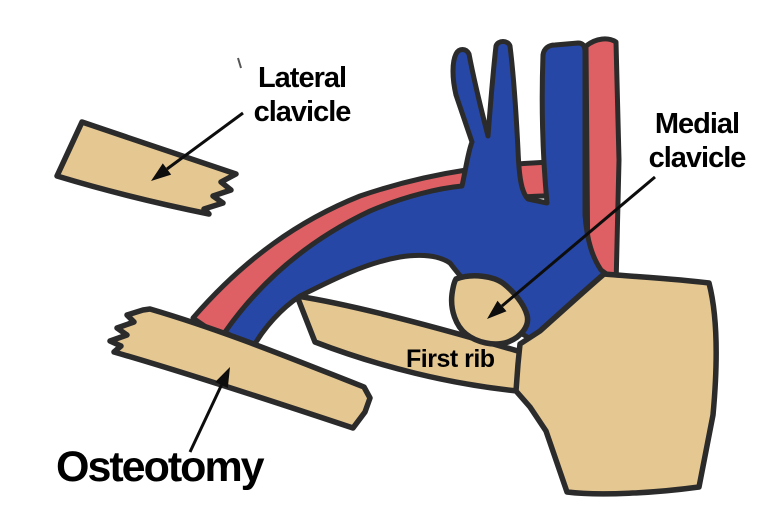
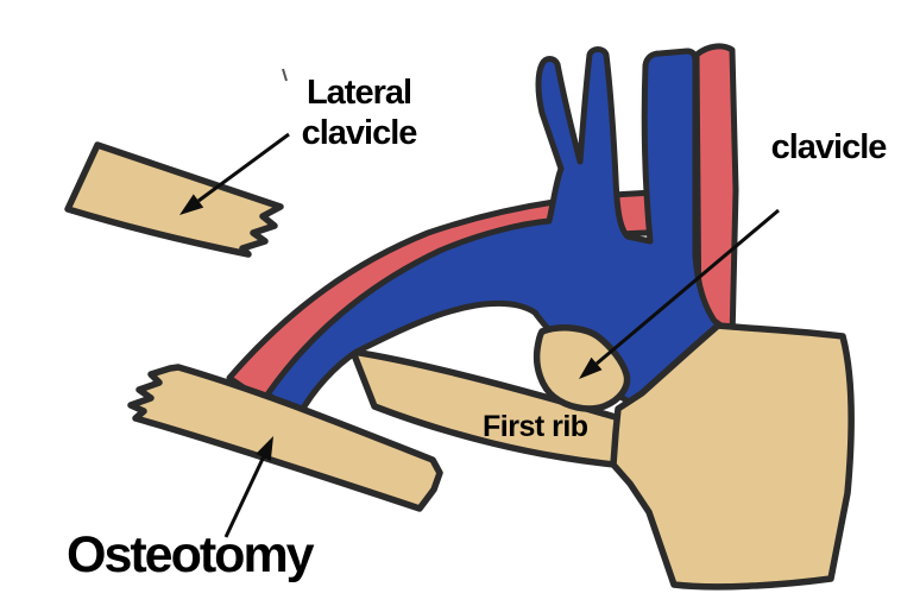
  Lateral
  clavicle
- Medial
  clavicle
  First rib
  Osteotomy
